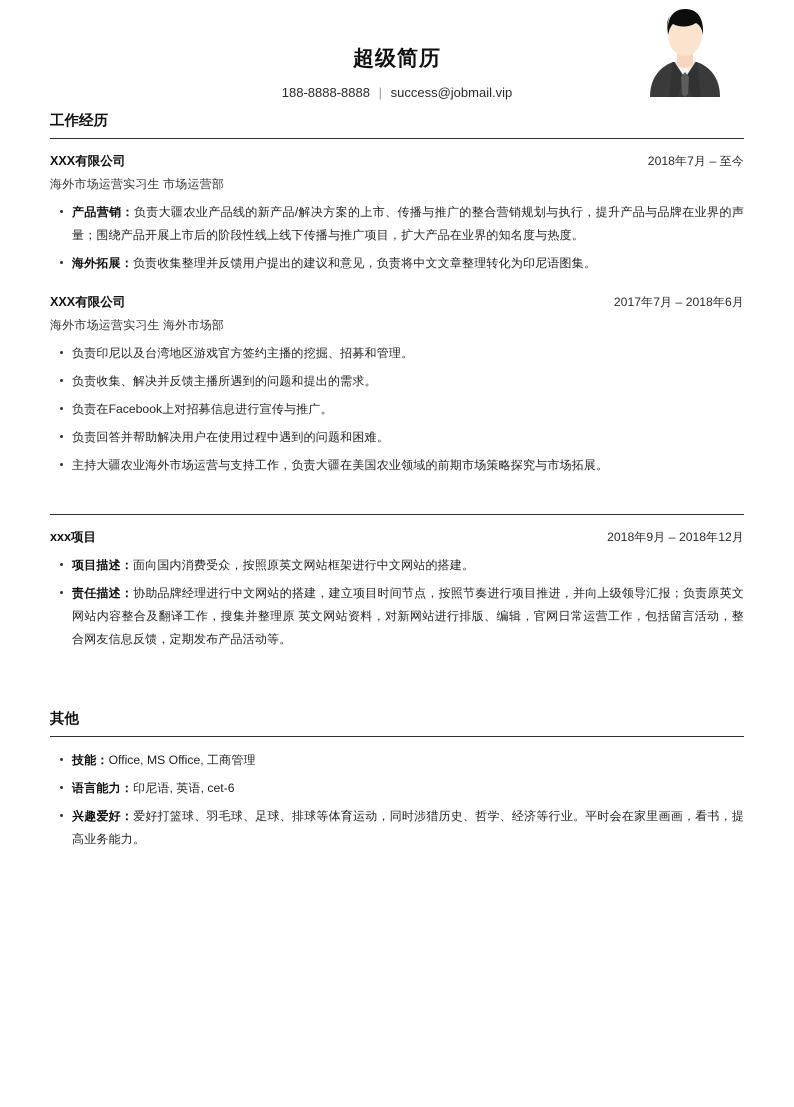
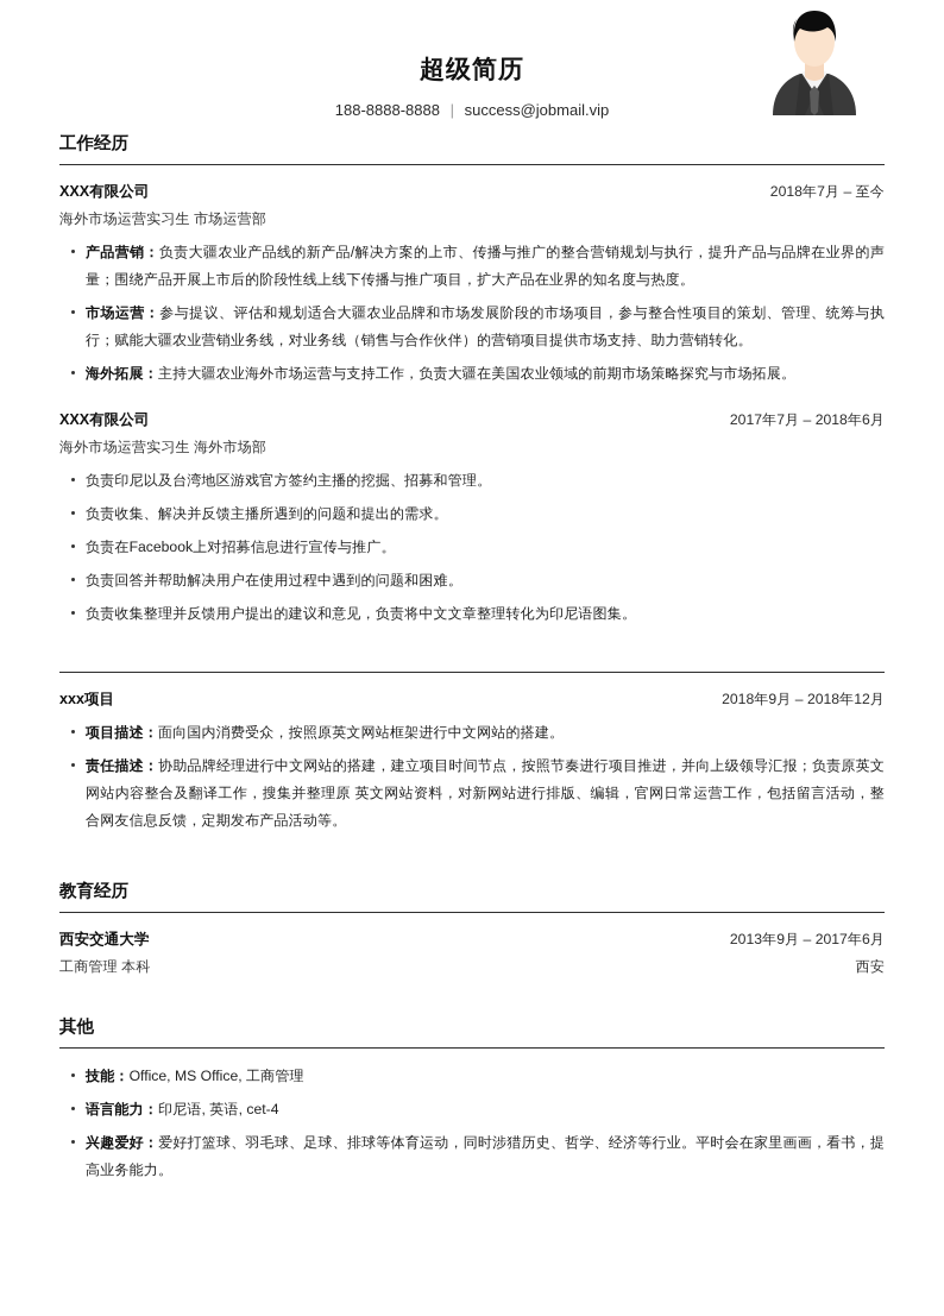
  超级简历
  188-8888-8888 | success@jobmail.vip
  工作经历
  XXX有限公司
  2018年7月 – 至今
  海外市场运营实习生 市场运营部
  产品营销：负责大疆农业产品线的新产品/解决方案的上市、传播与推广的整合营销规划与执行，提升产品与品牌在业界的声量；围绕产品开展上市后的阶段性线上线下传播与推广项目，扩大产品在业界的知名度与热度。
+ 市场运营：参与提议、评估和规划适合大疆农业品牌和市场发展阶段的市场项目，参与整合性项目的策划、管理、统筹与执行；赋能大疆农业营销业务线，对业务线（销售与合作伙伴）的营销项目提供市场支持、助力营销转化。
- 海外拓展：负责收集整理并反馈用户提出的建议和意见，负责将中文文章整理转化为印尼语图集。
+ 海外拓展：主持大疆农业海外市场运营与支持工作，负责大疆在美国农业领域的前期市场策略探究与市场拓展。
  XXX有限公司
  2017年7月 – 2018年6月
  海外市场运营实习生 海外市场部
  负责印尼以及台湾地区游戏官方签约主播的挖掘、招募和管理。
  负责收集、解决并反馈主播所遇到的问题和提出的需求。
  负责在Facebook上对招募信息进行宣传与推广。
  负责回答并帮助解决用户在使用过程中遇到的问题和困难。
- 主持大疆农业海外市场运营与支持工作，负责大疆在美国农业领域的前期市场策略探究与市场拓展。
+ 负责收集整理并反馈用户提出的建议和意见，负责将中文文章整理转化为印尼语图集。
  xxx项目
  2018年9月 – 2018年12月
  项目描述：面向国内消费受众，按照原英文网站框架进行中文网站的搭建。
  责任描述：协助品牌经理进行中文网站的搭建，建立项目时间节点，按照节奏进行项目推进，并向上级领导汇报；负责原英文网站内容整合及翻译工作，搜集并整理原 英文网站资料，对新网站进行排版、编辑，官网日常运营工作，包括留言活动，整合网友信息反馈，定期发布产品活动等。
+ 教育经历
+ 西安交通大学
+ 2013年9月 – 2017年6月
+ 工商管理 本科
+ 西安
  其他
  技能：Office, MS Office, 工商管理
- 语言能力：印尼语, 英语, cet-6
+ 语言能力：印尼语, 英语, cet-4
  兴趣爱好：爱好打篮球、羽毛球、足球、排球等体育运动，同时涉猎历史、哲学、经济等行业。平时会在家里画画，看书，提高业务能力。
